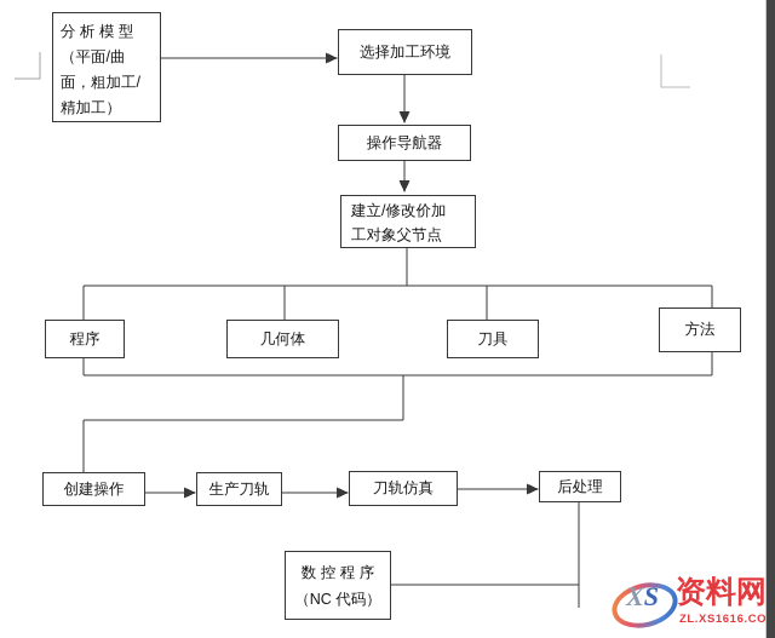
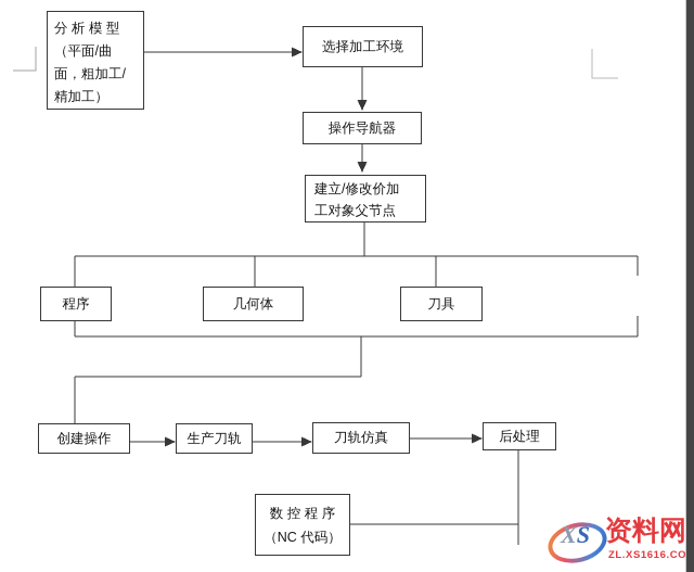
  分 析 模 型
  （平面/曲
  面，粗加工/
  精加工）
  选择加工环境
  操作导航器
  建立/修改价加
  工对象父节点
  程序
  几何体
  刀具
- 方法
  创建操作
  生产刀轨
  刀轨仿真
  后处理
  数 控 程 序
  （NC 代码）
  XS
  资料网
  ZL.XS1616.CO
